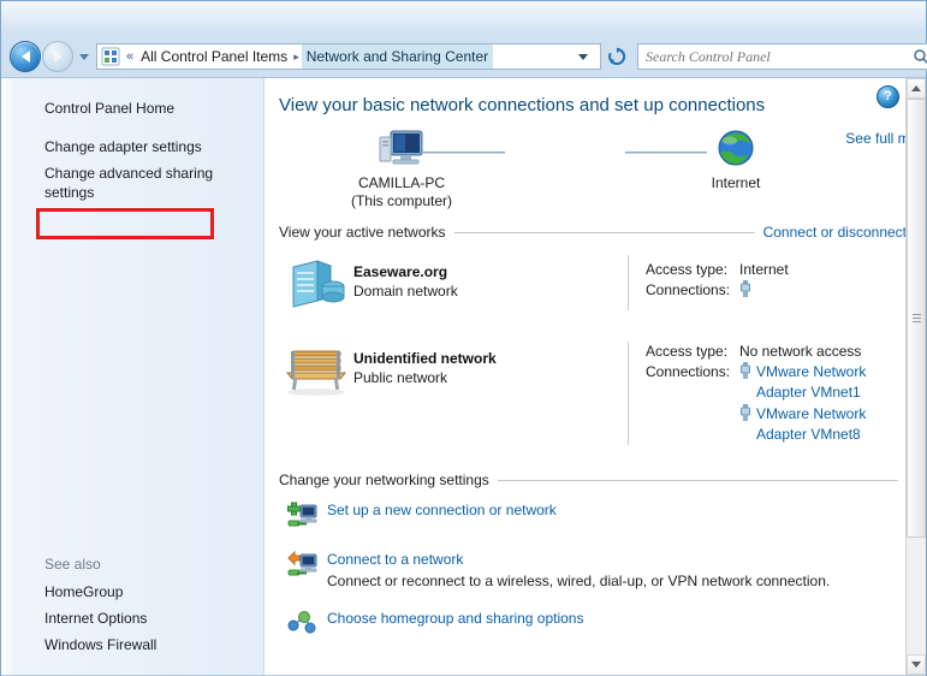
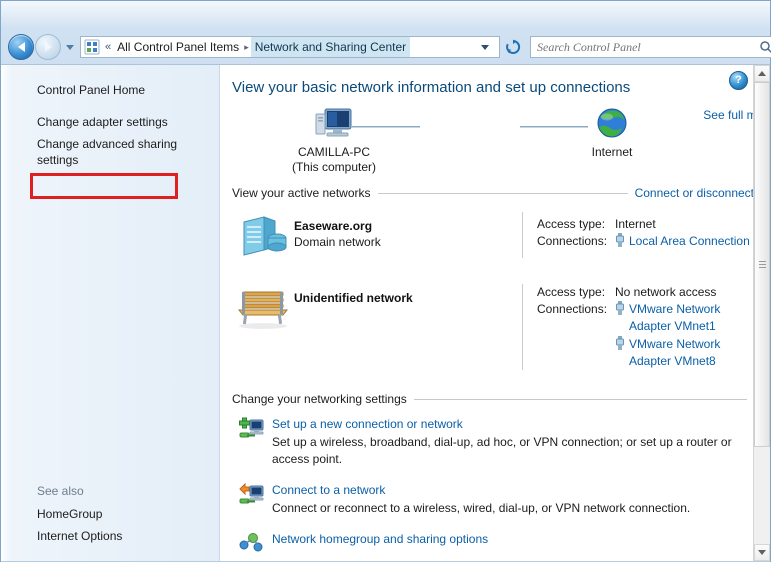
  «
  All Control Panel Items
  ▸
  Network and Sharing Center
  Search Control Panel
  Control Panel Home
  Change adapter settings
  Change advanced sharing settings
  See also
  HomeGroup
  Internet Options
- Windows Firewall
- View your basic network connections and set up connections
+ View your basic network information and set up connections
  CAMILLA-PC
  (This computer)
  Internet
  See full m
  View your active networks
  Connect or disconnec
  Easeware.org
  Domain network
  Access type:
  Internet
  Connections:
+ Local Area Connection
  Unidentified network
- Public network
  Access type:
  No network access
  Connections:
  VMware Network Adapter VMnet1
  VMware Network Adapter VMnet8
  Change your networking settings
  Set up a new connection or network
+ Set up a wireless, broadband, dial-up, ad hoc, or VPN connection; or set up a router or access point.
  Connect to a network
  Connect or reconnect to a wireless, wired, dial-up, or VPN network connection.
- Choose homegroup and sharing options
+ Network homegroup and sharing options
  ?
